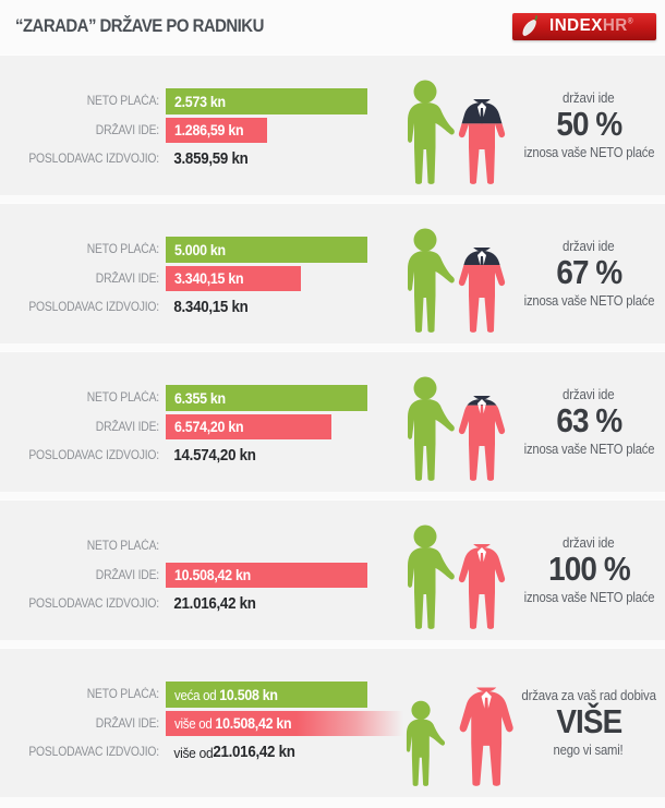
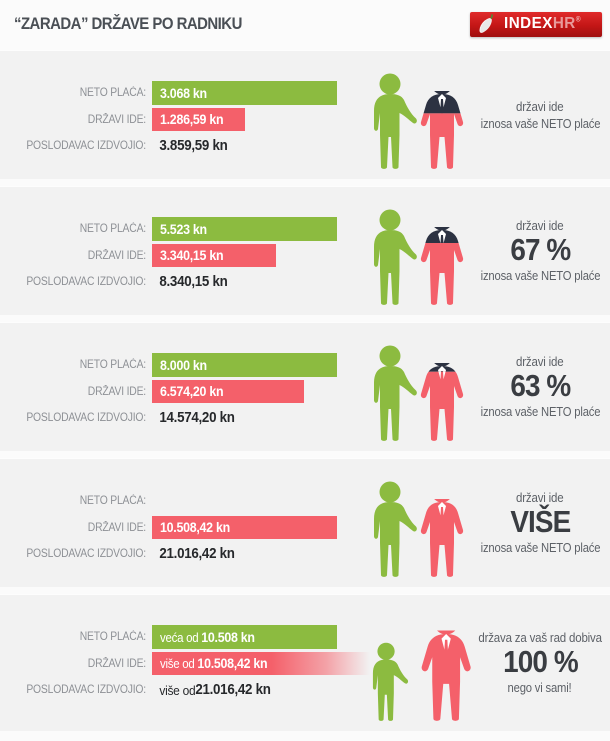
  “ZARADA” DRŽAVE PO RADNIKU
  INDEXHR
  NETO PLAĆA:
- 2.573 kn
+ 3.068 kn
  DRŽAVI IDE:
  1.286,59 kn
  POSLODAVAC IZDVOJIO:
  3.859,59 kn
  državi ide
- 50 %
  iznosa vaše NETO plaće
  NETO PLAĆA:
- 5.000 kn
+ 5.523 kn
  DRŽAVI IDE:
  3.340,15 kn
  POSLODAVAC IZDVOJIO:
  8.340,15 kn
  državi ide
  67 %
  iznosa vaše NETO plaće
  NETO PLAĆA:
- 6.355 kn
+ 8.000 kn
  DRŽAVI IDE:
  6.574,20 kn
  POSLODAVAC IZDVOJIO:
  14.574,20 kn
  državi ide
  63 %
  iznosa vaše NETO plaće
  NETO PLAĆA:
  DRŽAVI IDE:
  10.508,42 kn
  POSLODAVAC IZDVOJIO:
  21.016,42 kn
  državi ide
- 100 %
+ VIŠE
  iznosa vaše NETO plaće
  NETO PLAĆA:
  veća od 10.508 kn
  DRŽAVI IDE:
  više od 10.508,42 kn
  POSLODAVAC IZDVOJIO:
  više od
  21.016,42 kn
  država za vaš rad dobiva
- VIŠE
+ 100 %
  nego vi sami!
